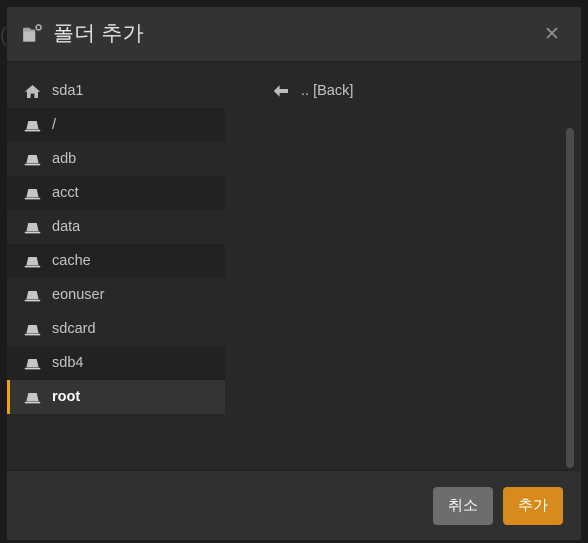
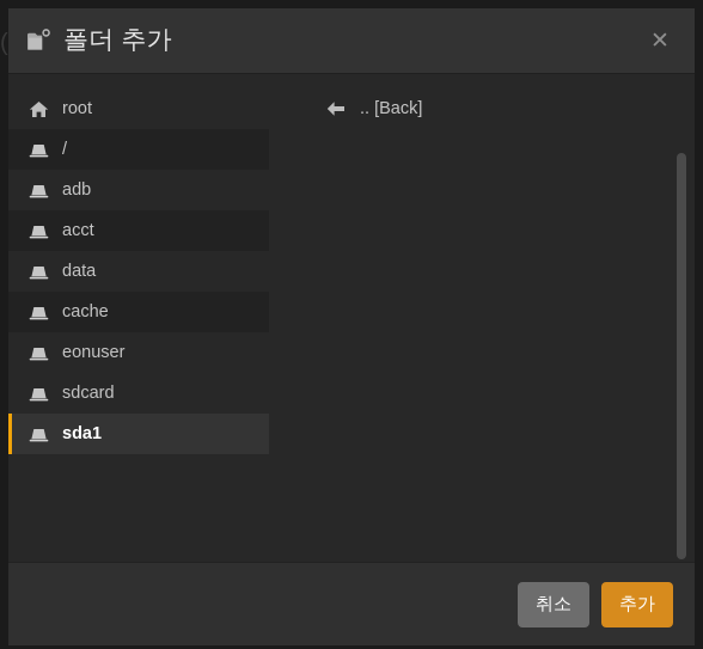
  (
  폴더 추가
  ✕
- sda1
+ root
  /
  adb
  acct
  data
  cache
  eonuser
  sdcard
- sdb4
- root
+ sda1
  .. [Back]
  취소
  추가
